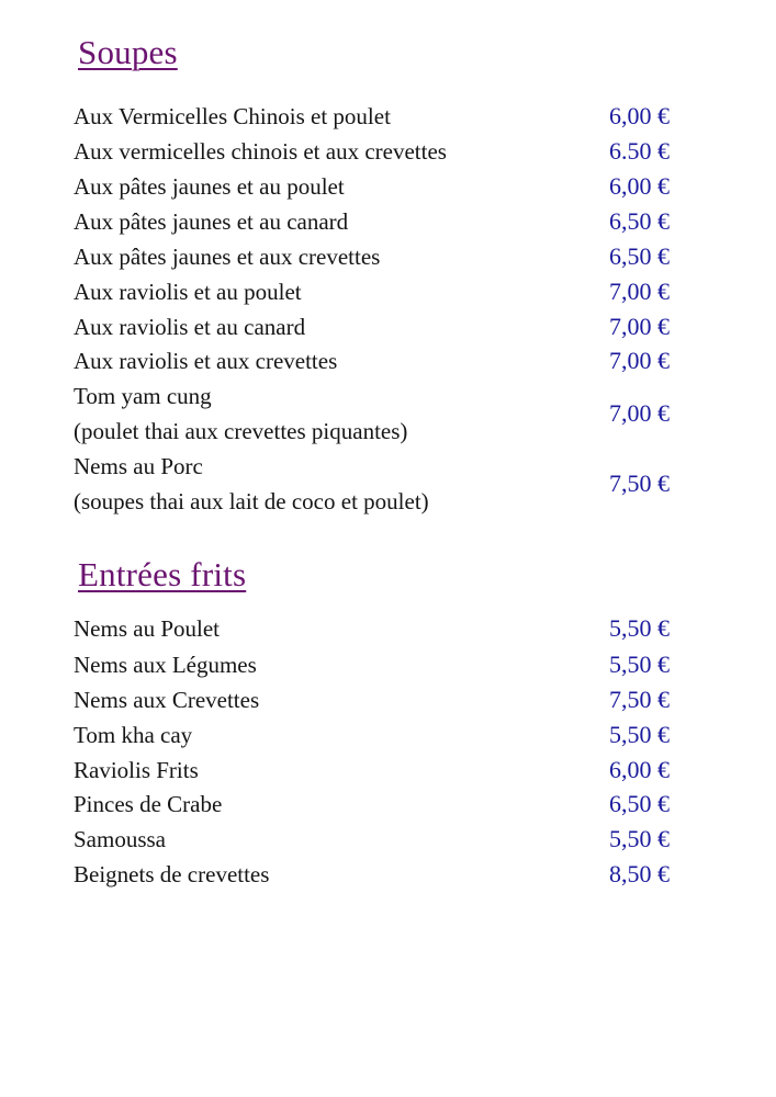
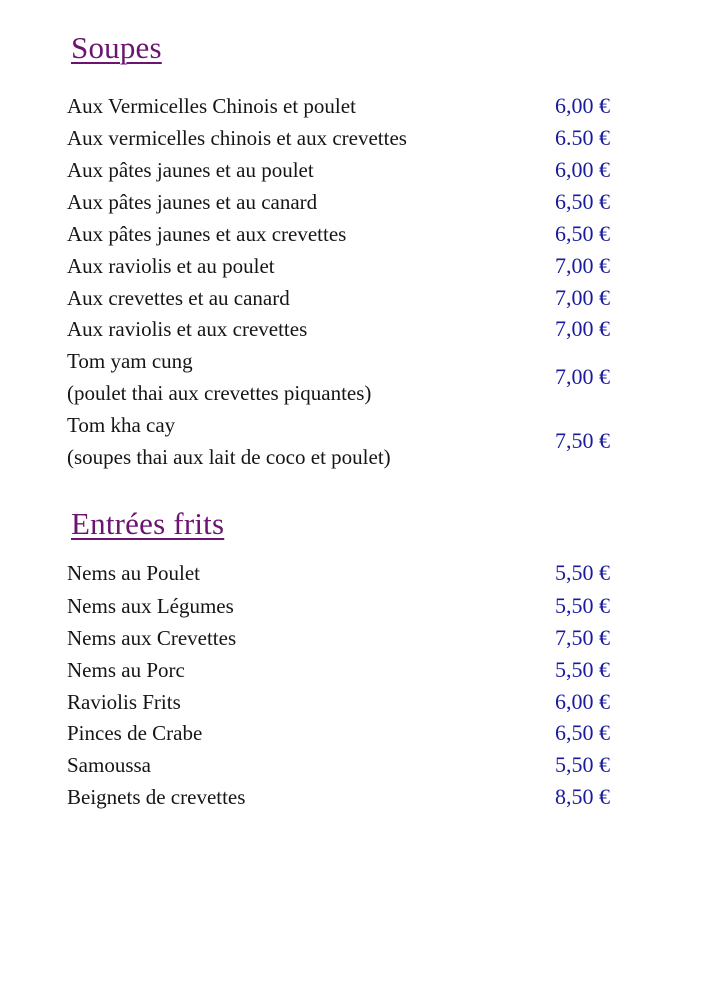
  Soupes
  Aux Vermicelles Chinois et poulet
  6,00 €
  Aux vermicelles chinois et aux crevettes
  6.50 €
  Aux pâtes jaunes et au poulet
  6,00 €
  Aux pâtes jaunes et au canard
  6,50 €
  Aux pâtes jaunes et aux crevettes
  6,50 €
  Aux raviolis et au poulet
  7,00 €
- Aux raviolis et au canard
+ Aux crevettes et au canard
  7,00 €
  Aux raviolis et aux crevettes
  7,00 €
  Tom yam cung
  (poulet thai aux crevettes piquantes)
  7,00 €
- Nems au Porc
+ Tom kha cay
  (soupes thai aux lait de coco et poulet)
  7,50 €
  Entrées frits
  Nems au Poulet
  5,50 €
  Nems aux Légumes
  5,50 €
  Nems aux Crevettes
  7,50 €
- Tom kha cay
+ Nems au Porc
  5,50 €
  Raviolis Frits
  6,00 €
  Pinces de Crabe
  6,50 €
  Samoussa
  5,50 €
  Beignets de crevettes
  8,50 €
